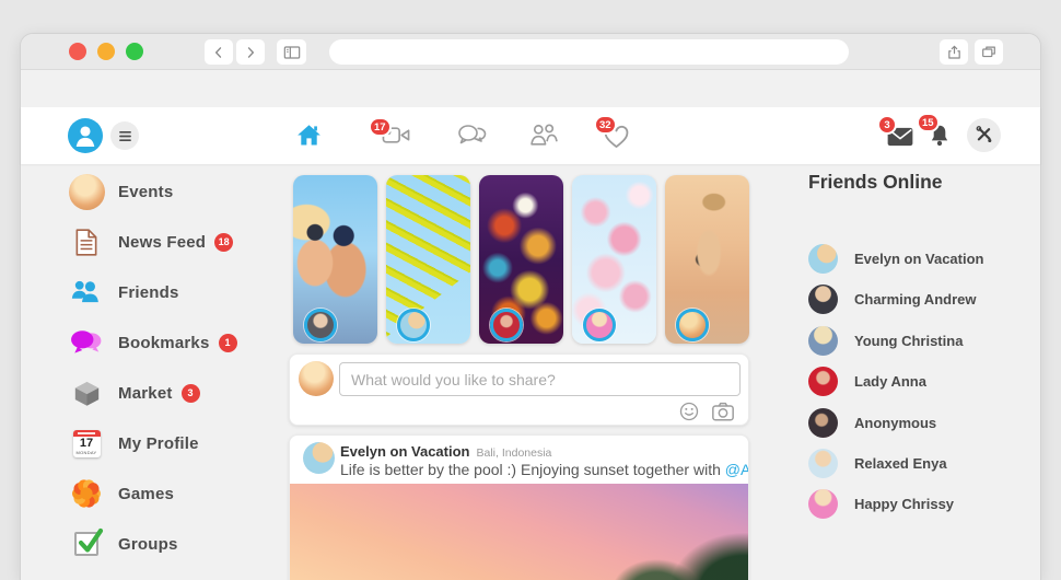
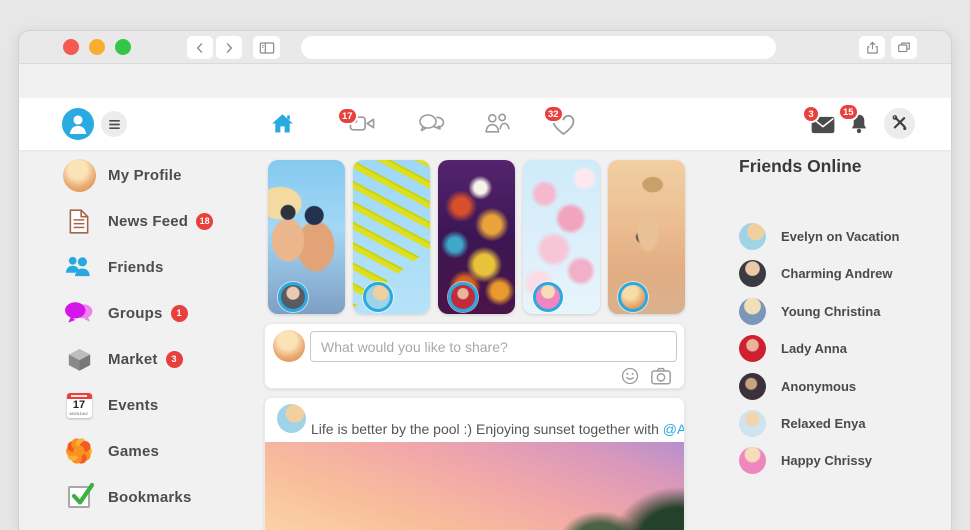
  17
  32
  3
  15
- Events
+ My Profile
  News Feed
  18
  Friends
- Bookmarks
+ Groups
  1
  Market
  3
  17
- My Profile
+ Events
  Games
- Groups
+ Bookmarks
  What would you like to share?
- Evelyn on Vacation Bali, Indonesia
  Life is better by the pool :) Enjoying sunset together with @A
  Friends Online
  Evelyn on Vacation
  Charming Andrew
  Young Christina
  Lady Anna
  Anonymous
  Relaxed Enya
  Happy Chrissy
